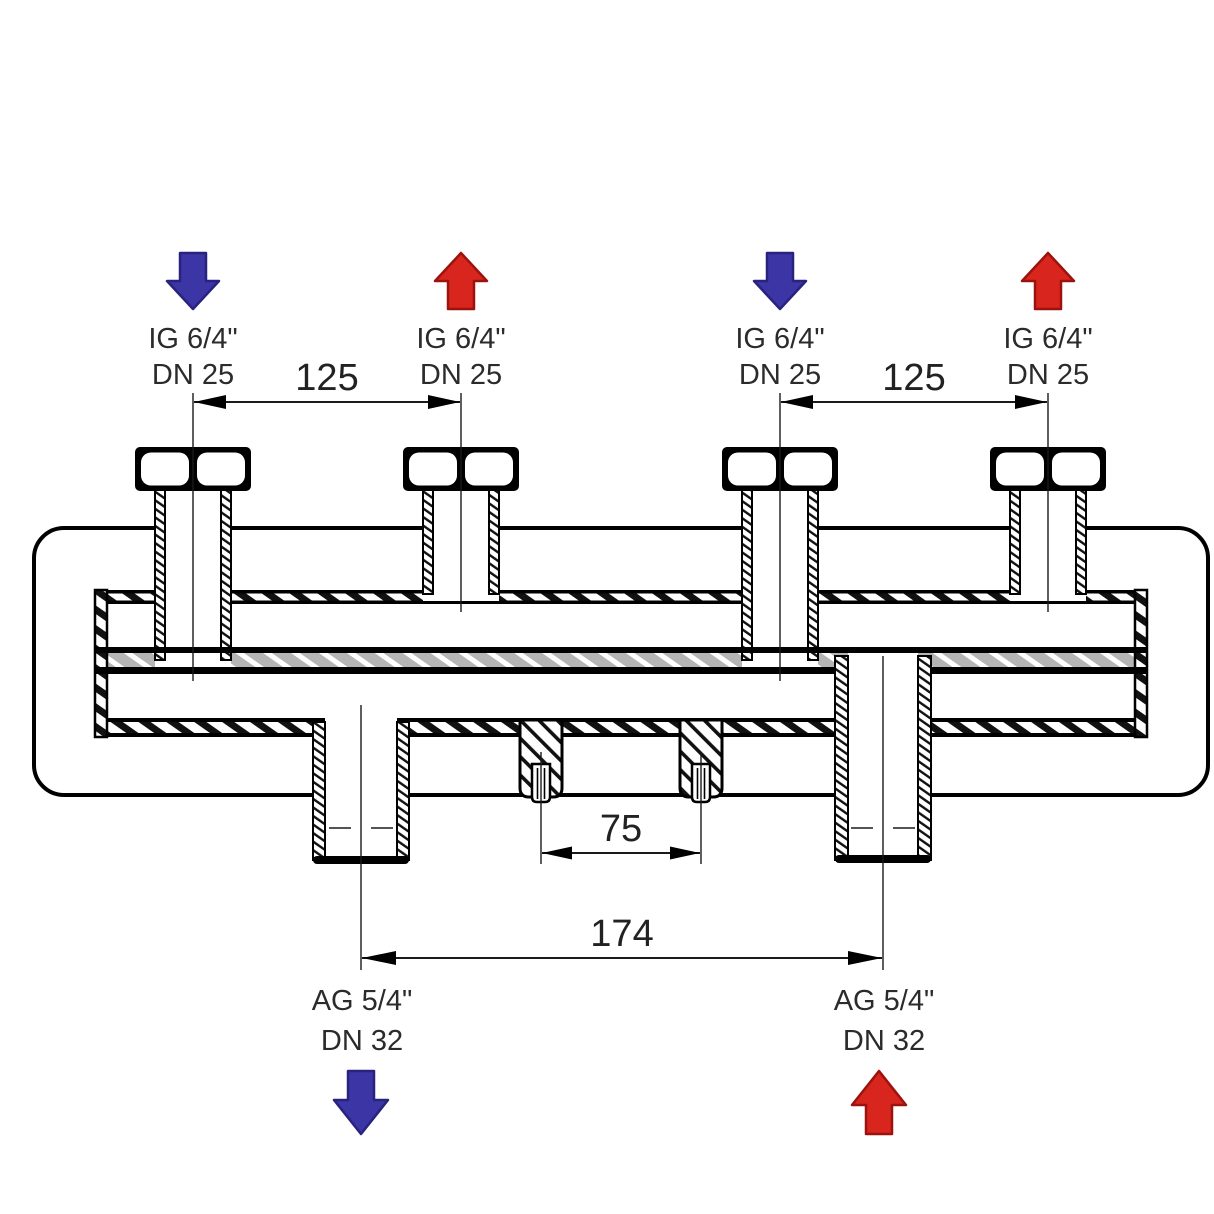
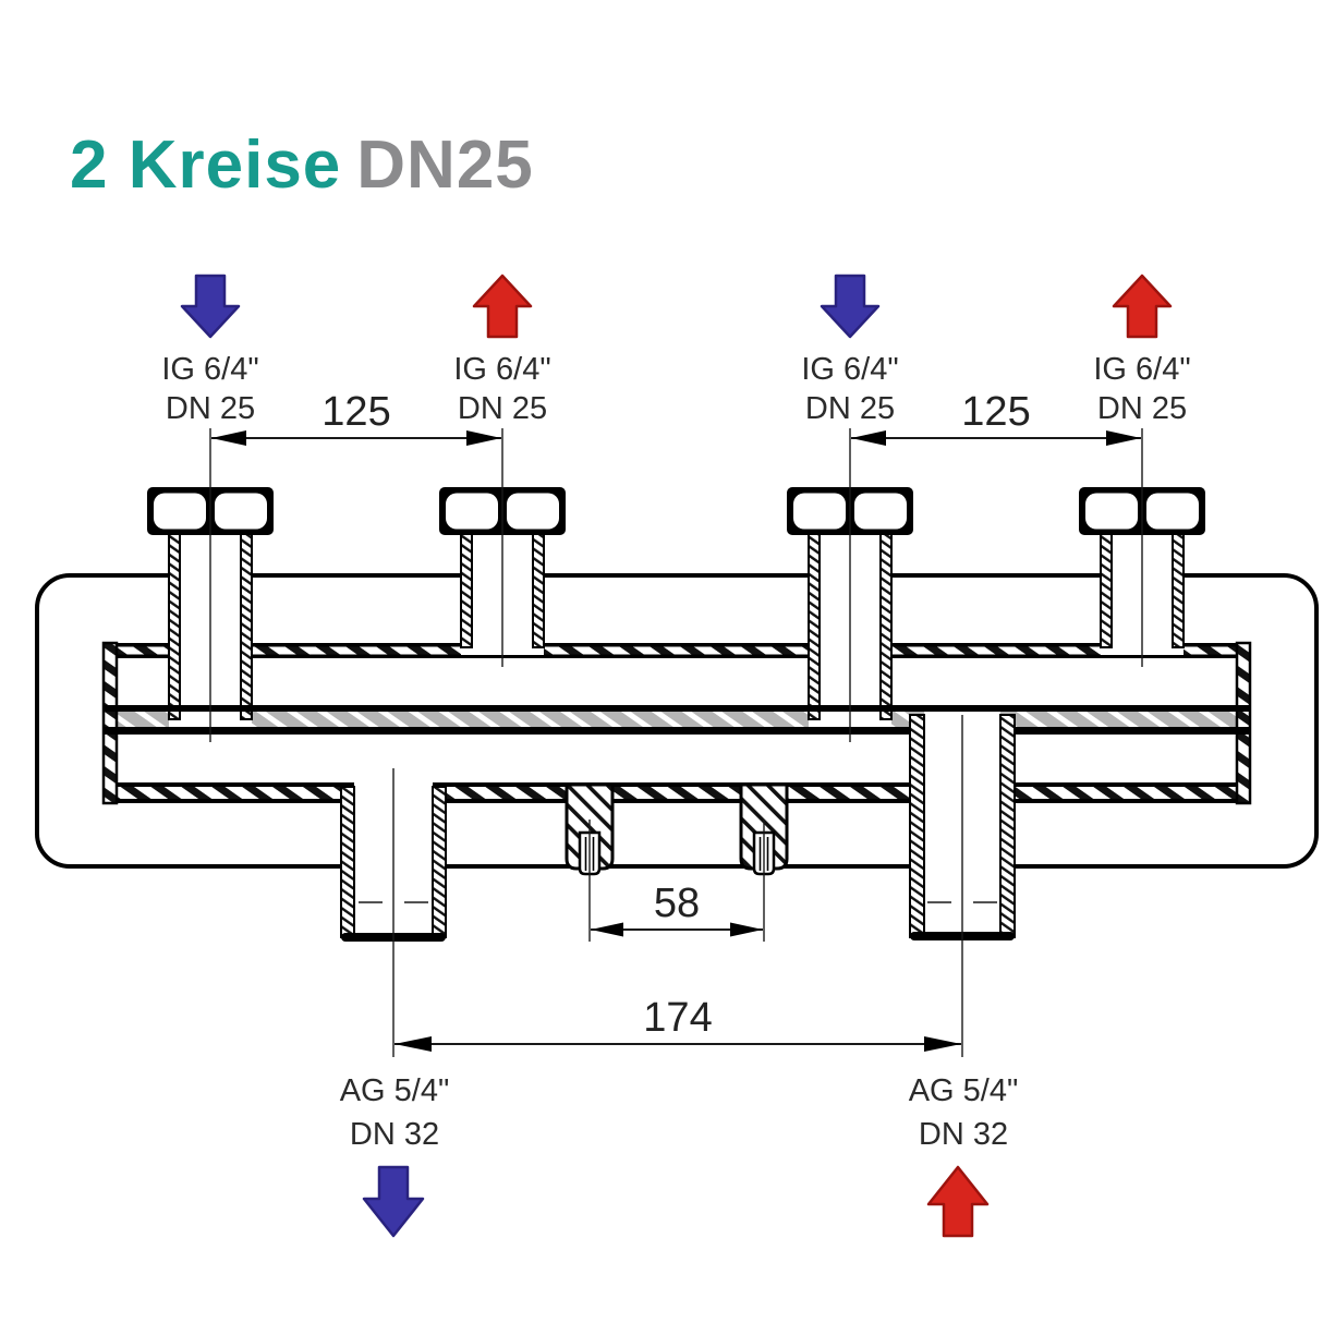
+ 2 Kreise DN25
  125
  125
- 75
+ 58
  174
  IG 6/4"
  DN 25
  IG 6/4"
  DN 25
  IG 6/4"
  DN 25
  IG 6/4"
  DN 25
  AG 5/4"
  DN 32
  AG 5/4"
  DN 32
